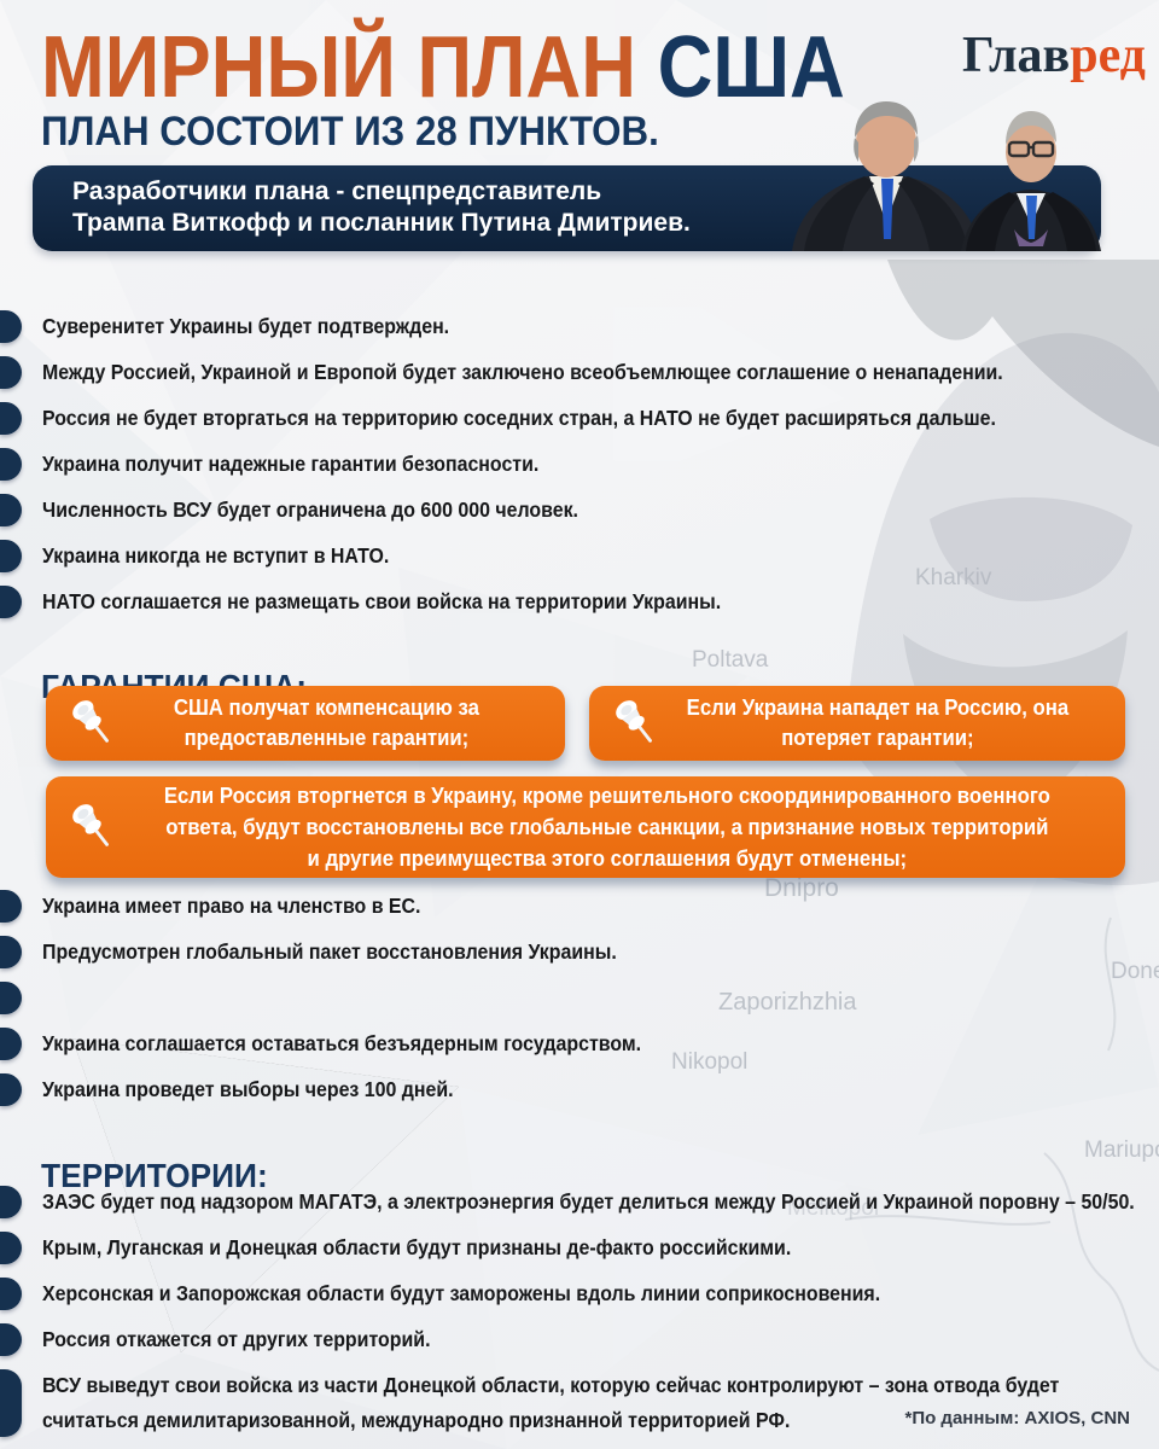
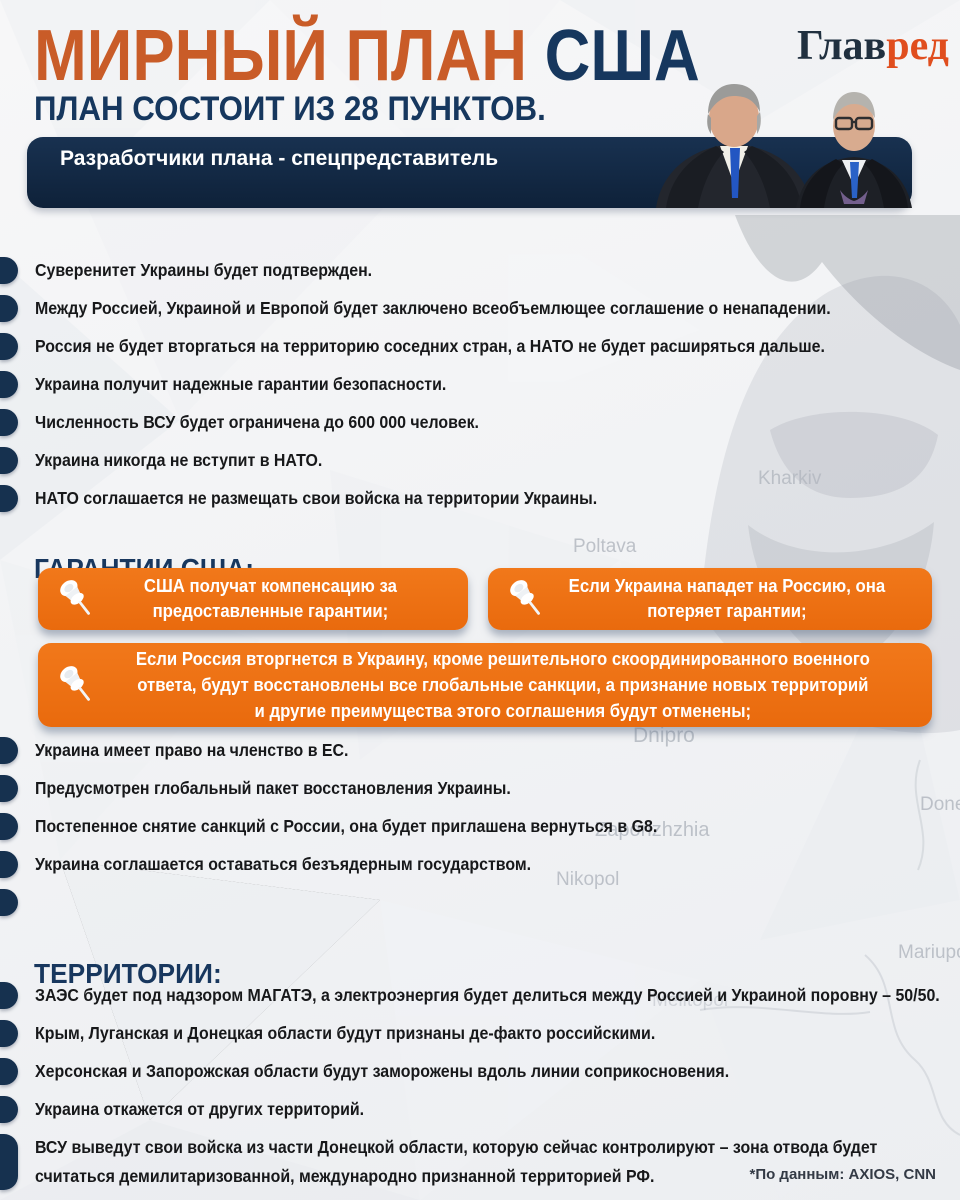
  Kharkiv
  Poltava
  Dnipro
  Zaporizhzhia
  Nikopol
  Mariup
  Melitopol
  МИРНЫЙ ПЛАН США
  ПЛАН СОСТОИТ ИЗ 28 ПУНКТОВ.
  Главред
  Разработчики плана - спецпредставитель
- Трампа Виткофф и посланник Путина Дмитриев.
  Суверенитет Украины будет подтвержден.
  Между Россией, Украиной и Европой будет заключено всеобъемлющее соглашение о ненападении.
  Россия не будет вторгаться на территорию соседних стран, а НАТО не будет расширяться дальше.
  Украина получит надежные гарантии безопасности.
  Численность ВСУ будет ограничена до 600 000 человек.
  Украина никогда не вступит в НАТО.
  НАТО соглашается не размещать свои войска на территории Украины.
  США получат компенсацию за предоставленные гарантии;
  Если Украина нападет на Россию, она потеряет гарантии;
  Если Россия вторгнется в Украину, кроме решительного скоординированного военного ответа, будут восстановлены все глобальные санкции, а признание новых территорий и другие преимущества этого соглашения будут отменены;
  Украина имеет право на членство в ЕС.
  Предусмотрен глобальный пакет восстановления Украины.
+ Постепенное снятие санкций с России, она будет приглашена вернуться в G8.
  Украина соглашается оставаться безъядерным государством.
- Украина проведет выборы через 100 дней.
  ТЕРРИТОРИИ:
  ЗАЭС будет под надзором МАГАТЭ, а электроэнергия будет делиться между Россией и Украиной поровну – 50/50.
  Крым, Луганская и Донецкая области будут признаны де-факто российскими.
  Херсонская и Запорожская области будут заморожены вдоль линии соприкосновения.
- Россия откажется от других территорий.
+ Украина откажется от других территорий.
  ВСУ выведут свои войска из части Донецкой области, которую сейчас контролируют – зона отвода будет считаться демилитаризованной, международно признанной территорией РФ.
  *По данным: AXIOS, CNN
